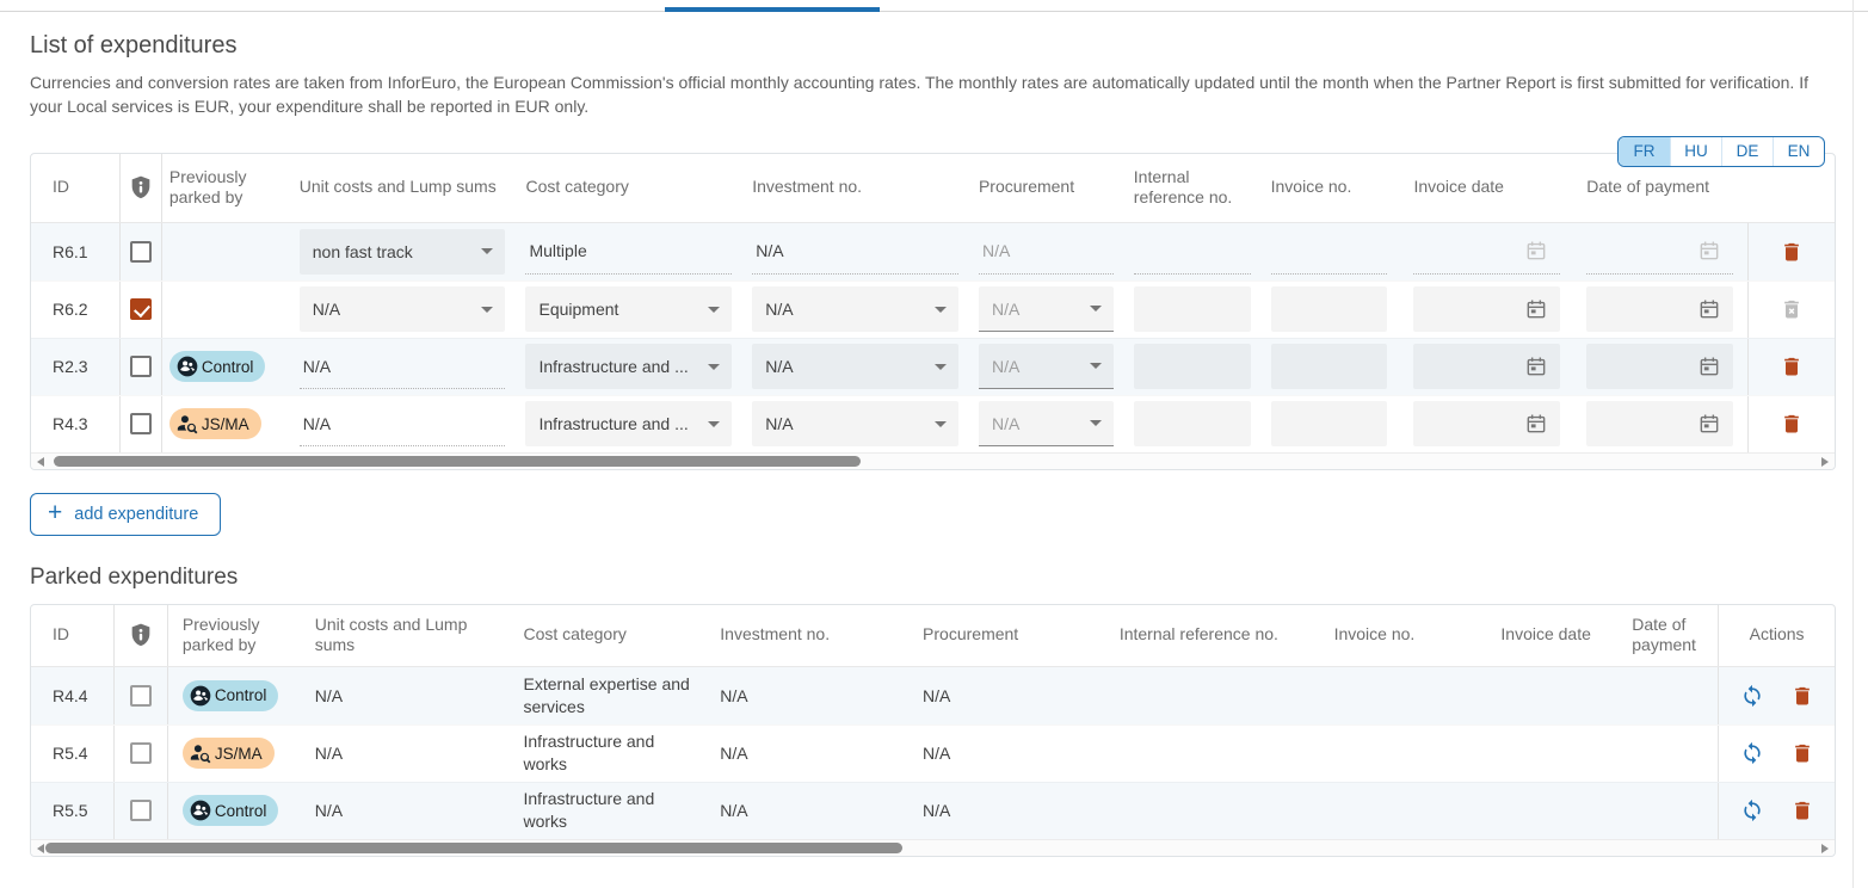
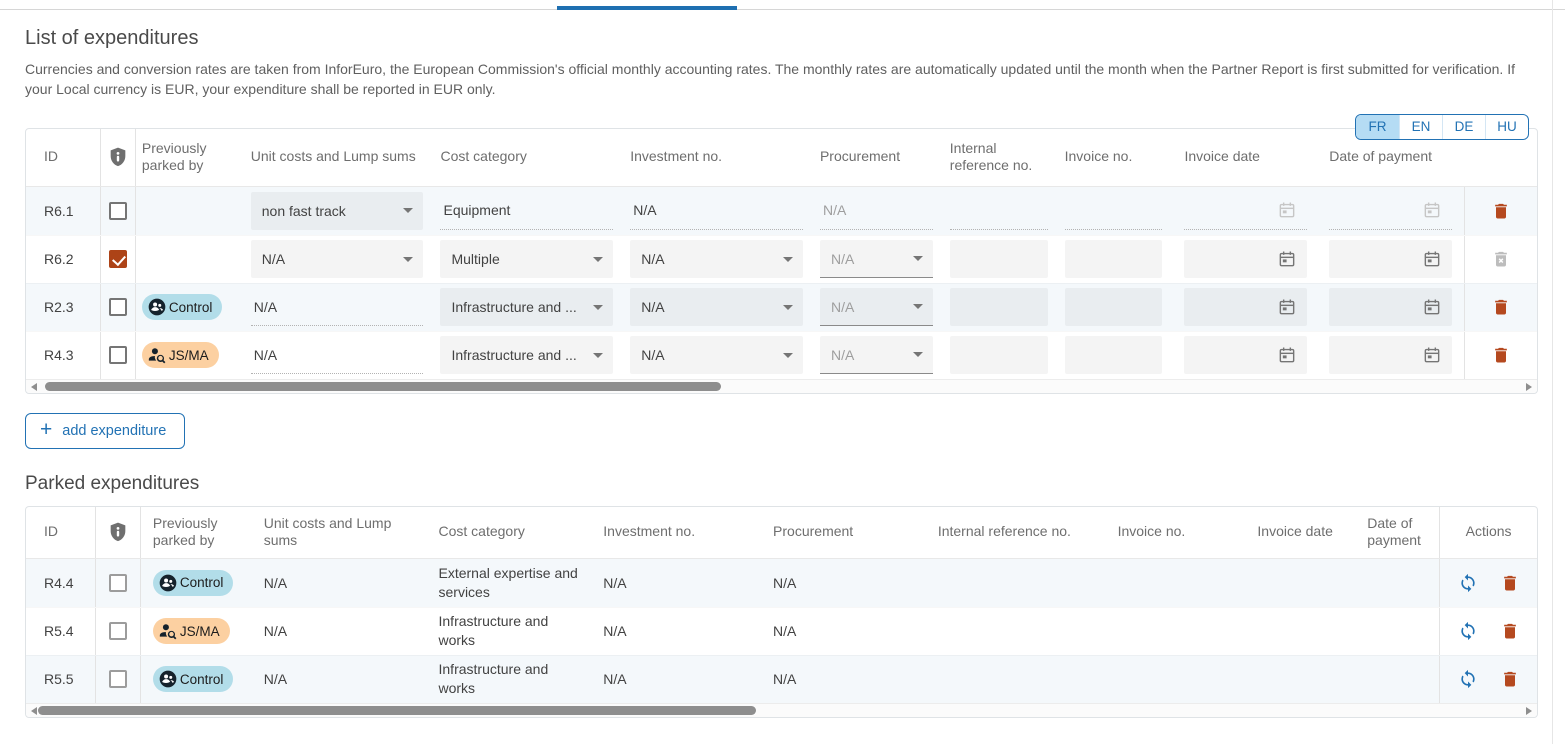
  List of expenditures
- Currencies and conversion rates are taken from InforEuro, the European Commission's official monthly accounting rates. The monthly rates are automatically updated until the month when the Partner Report is first submitted for verification. If your Local services is EUR, your expenditure shall be reported in EUR only.
+ Currencies and conversion rates are taken from InforEuro, the European Commission's official monthly accounting rates. The monthly rates are automatically updated until the month when the Partner Report is first submitted for verification. If your Local currency is EUR, your expenditure shall be reported in EUR only.
  FR
- HU
+ EN
  DE
- EN
+ HU
  ID
  Previously parked by
  Unit costs and Lump sums
  Cost category
  Investment no.
  Procurement
  Internal reference no.
  Invoice no.
  Invoice date
  Date of payment
  R6.1
  non fast track
- Multiple
+ Equipment
  N/A
  N/A
  R6.2
  N/A
- Equipment
+ Multiple
  N/A
  N/A
  R2.3
  Control
  N/A
  Infrastructure and ...
  N/A
  N/A
  R4.3
  JS/MA
  N/A
  Infrastructure and ...
  N/A
  N/A
  +
  add expenditure
  Parked expenditures
  ID
  Previously parked by
  Unit costs and Lump sums
  Cost category
  Investment no.
  Procurement
  Internal reference no.
  Invoice no.
  Invoice date
  Date of payment
  Actions
  R4.4
  Control
  N/A
  External expertise and services
  N/A
  N/A
  R5.4
  JS/MA
  N/A
  Infrastructure and works
  N/A
  N/A
  R5.5
  Control
  N/A
  Infrastructure and works
  N/A
  N/A
